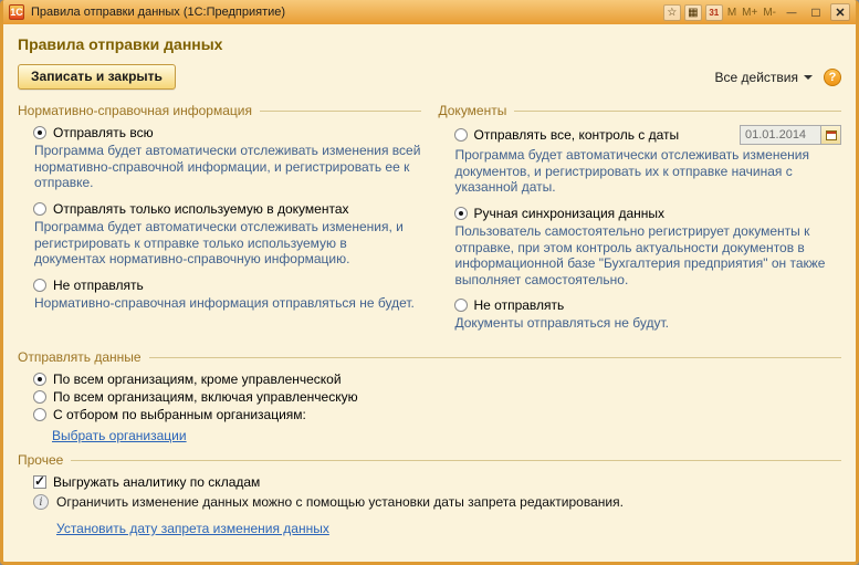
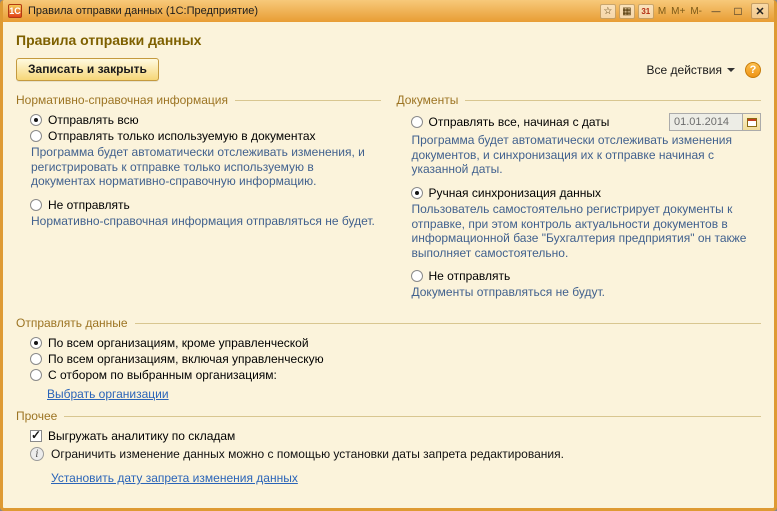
  1С
  Правила отправки данных (1С:Предприятие)
  М
  М+
  М-
  Правила отправки данных
  Записать и закрыть
  Все действия
  ?
  Нормативно-справочная информация
  Отправлять всю
- Программа будет автоматически отслеживать изменения всей нормативно-справочной информации, и регистрировать ее к отправке.
  Отправлять только используемую в документах
  Программа будет автоматически отслеживать изменения, и регистрировать к отправке только используемую в документах нормативно-справочную информацию.
  Не отправлять
  Нормативно-справочная информация отправляться не будет.
  Документы
- Отправлять все, контроль с даты
+ Отправлять все, начиная с даты
  01.01.2014
- Программа будет автоматически отслеживать изменения документов, и регистрировать их к отправке начиная с указанной даты.
+ Программа будет автоматически отслеживать изменения документов, и синхронизация их к отправке начиная с указанной даты.
  Ручная синхронизация данных
  Пользователь самостоятельно регистрирует документы к отправке, при этом контроль актуальности документов в информационной базе "Бухгалтерия предприятия" он также выполняет самостоятельно.
  Не отправлять
  Документы отправляться не будут.
  Отправлять данные
  По всем организациям, кроме управленческой
  По всем организациям, включая управленческую
  С отбором по выбранным организациям:
  Выбрать организации
  Прочее
  Выгружать аналитику по складам
  Ограничить изменение данных можно с помощью установки даты запрета редактирования.
  Установить дату запрета изменения данных
